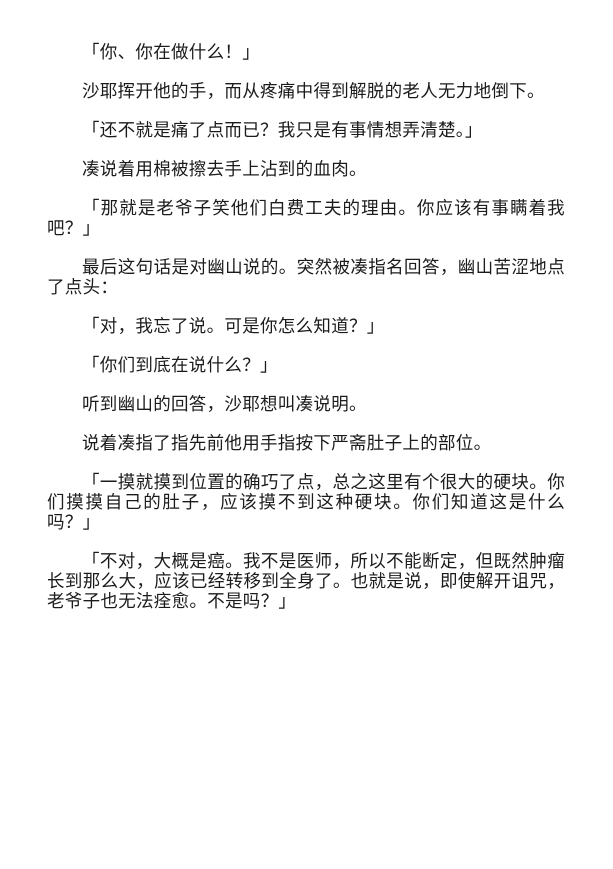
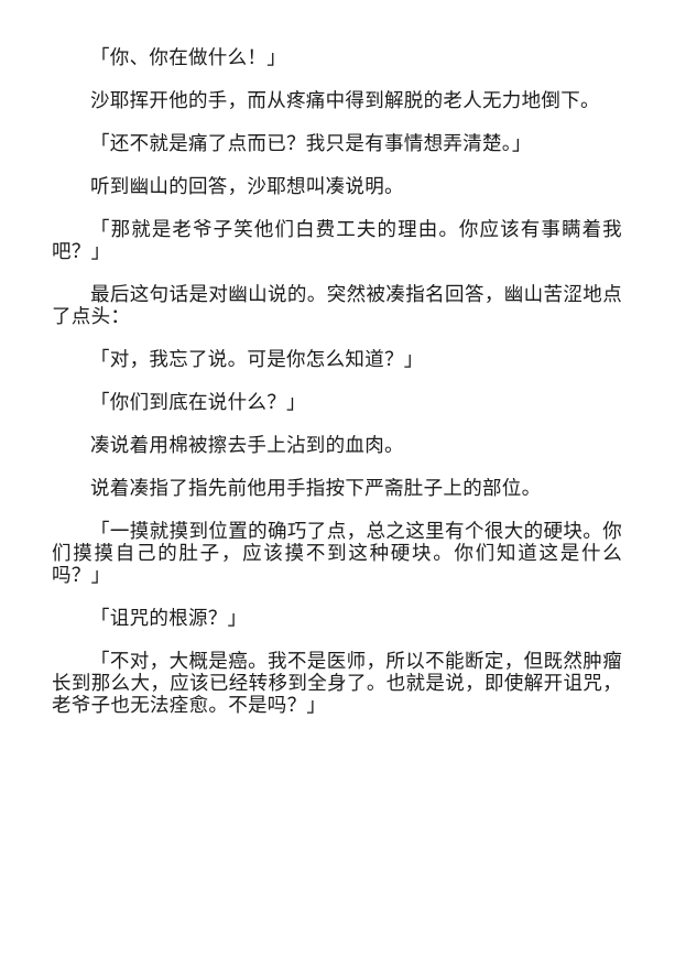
  「你、你在做什么！」
  沙耶挥开他的手，而从疼痛中得到解脱的老人无力地倒下。
  「还不就是痛了点而已？我只是有事情想弄清楚。」
- 凑说着用棉被擦去手上沾到的血肉。
+ 听到幽山的回答，沙耶想叫凑说明。
  「那就是老爷子笑他们白费工夫的理由。你应该有事瞒着我吧？」
  最后这句话是对幽山说的。突然被凑指名回答，幽山苦涩地点了点头：
  「对，我忘了说。可是你怎么知道？」
  「你们到底在说什么？」
- 听到幽山的回答，沙耶想叫凑说明。
+ 凑说着用棉被擦去手上沾到的血肉。
  说着凑指了指先前他用手指按下严斋肚子上的部位。
  「一摸就摸到位置的确巧了点，总之这里有个很大的硬块。你们摸摸自己的肚子，应该摸不到这种硬块。你们知道这是什么吗？」
+ 「诅咒的根源？」
  「不对，大概是癌。我不是医师，所以不能断定，但既然肿瘤长到那么大，应该已经转移到全身了。也就是说，即使解开诅咒，老爷子也无法痊愈。不是吗？」
